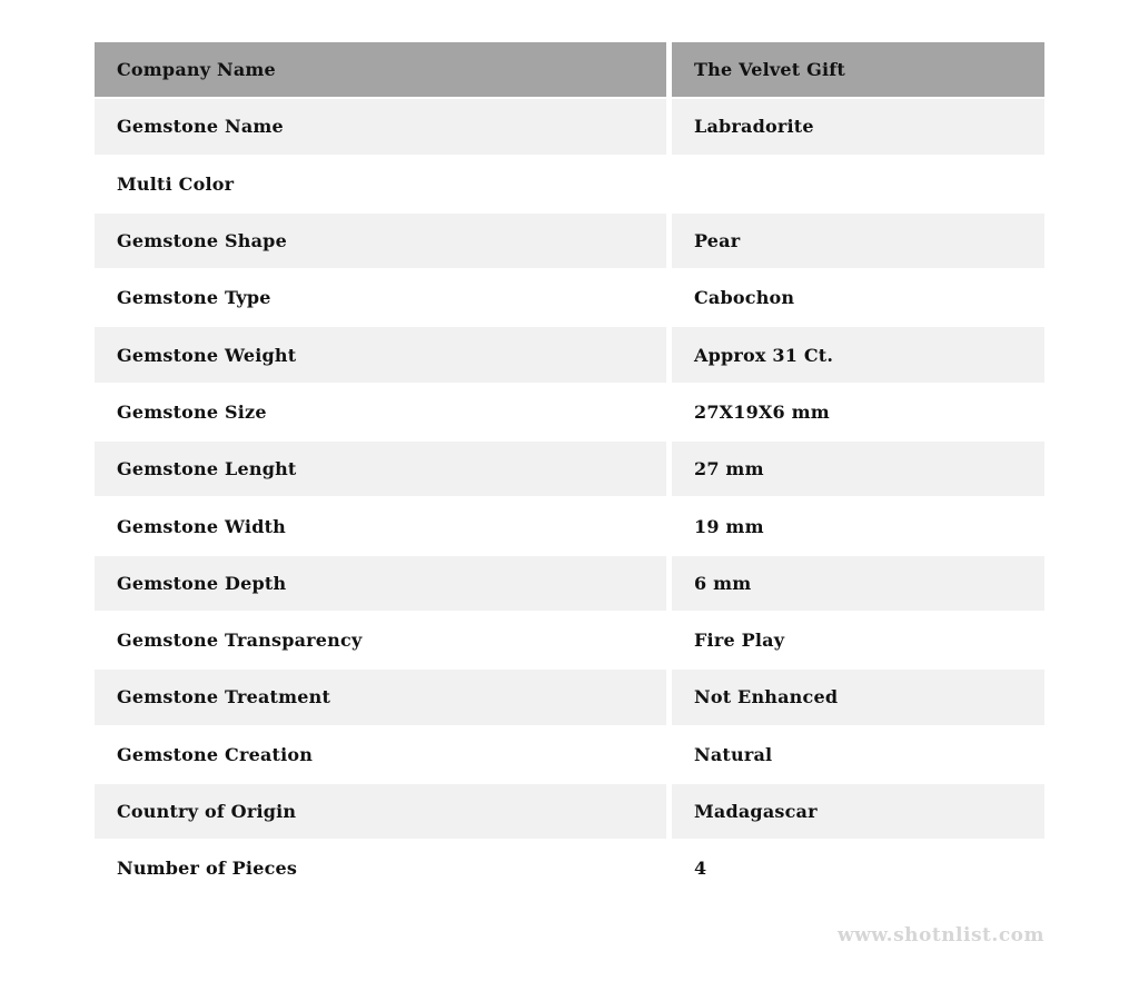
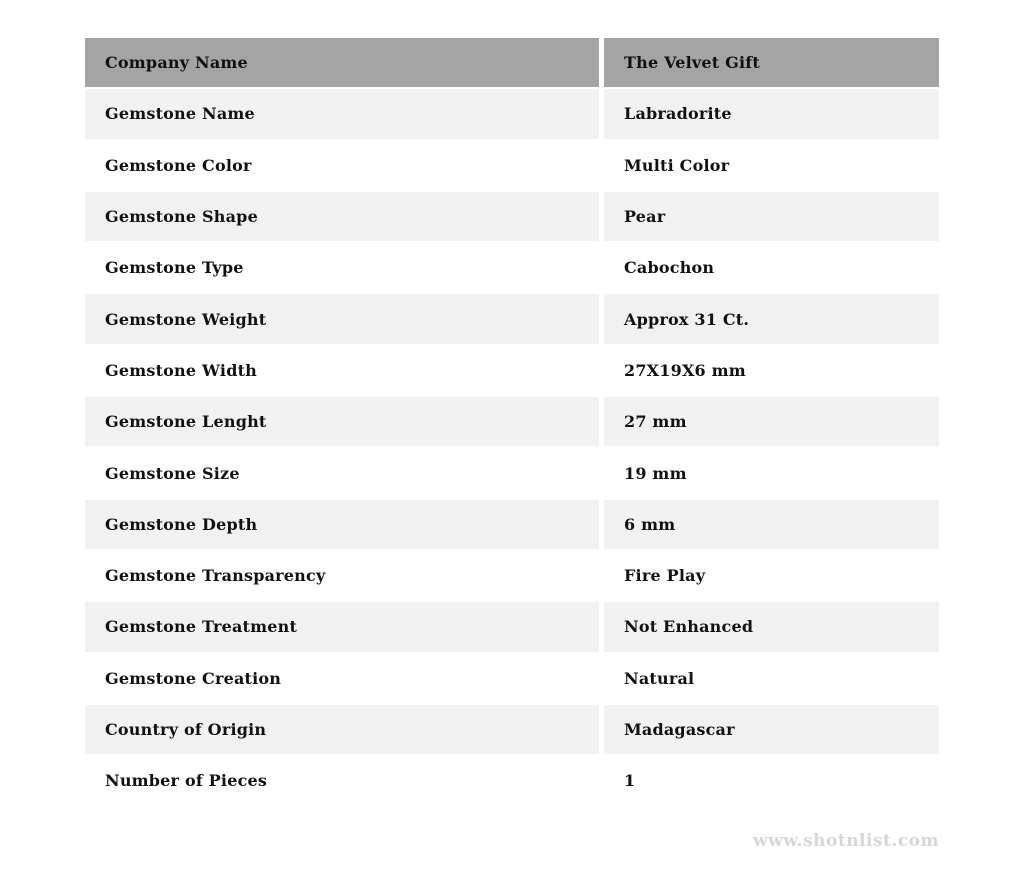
  Company Name
  The Velvet Gift
  Gemstone Name
  Labradorite
+ Gemstone Color
  Multi Color
  Gemstone Shape
  Pear
  Gemstone Type
  Cabochon
  Gemstone Weight
  Approx 31 Ct.
- Gemstone Size
+ Gemstone Width
  27X19X6 mm
  Gemstone Lenght
  27 mm
- Gemstone Width
+ Gemstone Size
  19 mm
  Gemstone Depth
  6 mm
  Gemstone Transparency
  Fire Play
  Gemstone Treatment
  Not Enhanced
  Gemstone Creation
  Natural
  Country of Origin
  Madagascar
  Number of Pieces
- 4
+ 1
  www.shotnlist.com
